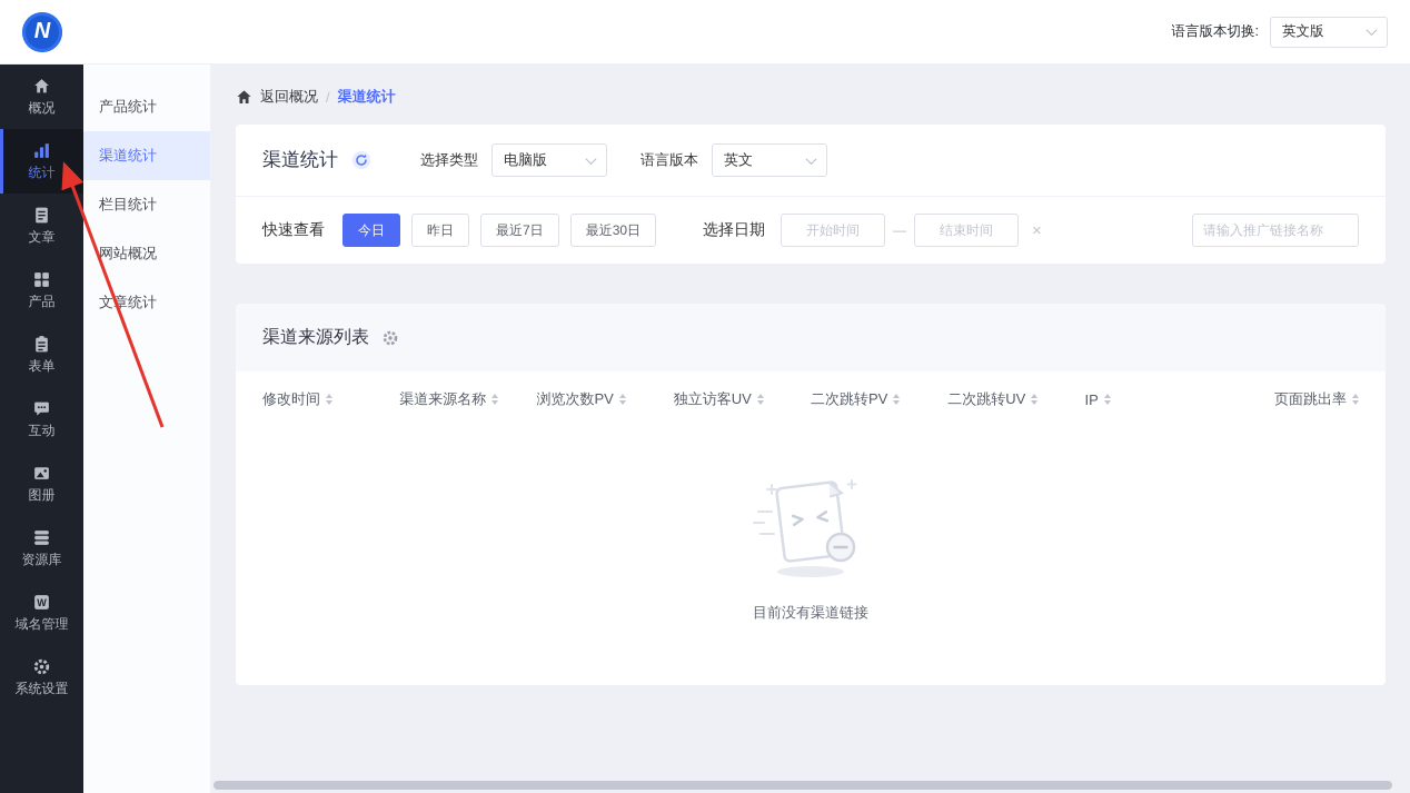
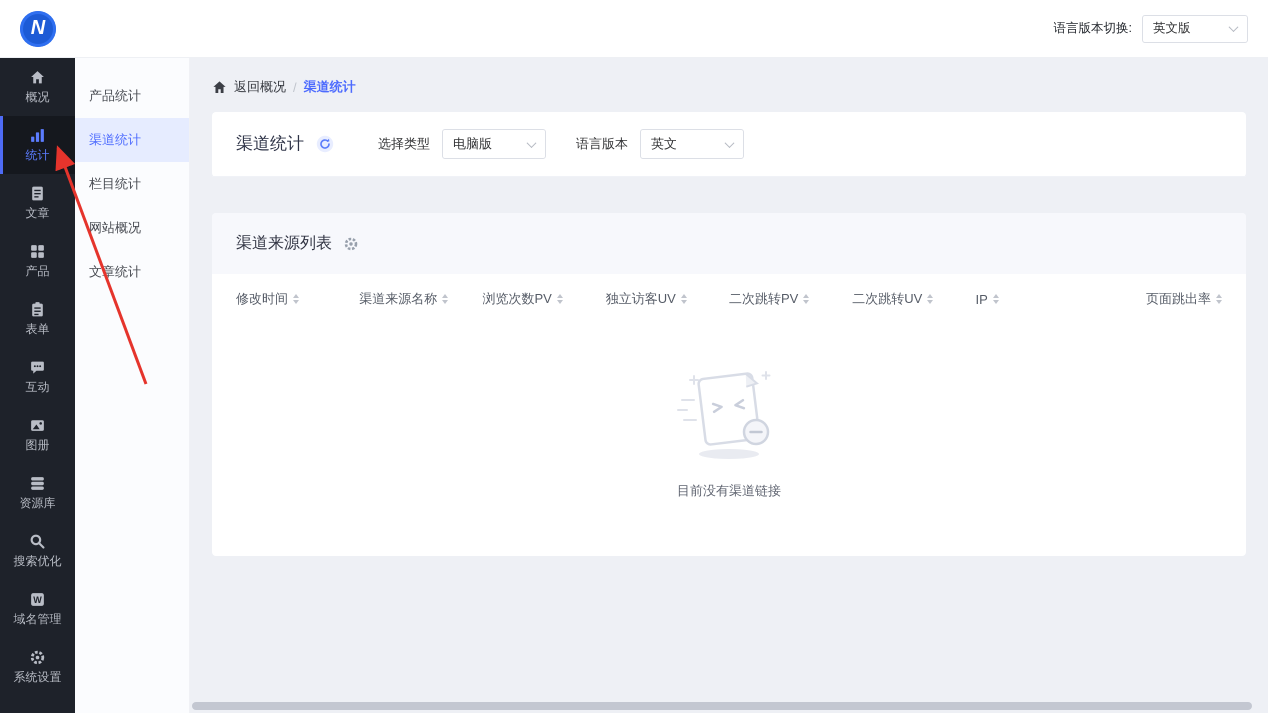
  N
  语言版本切换:
  英文版
  概况
  统计
  文章
  产品
  表单
  互动
  图册
  资源库
+ 搜索优化
  W
  域名管理
  系统设置
  产品统计
  渠道统计
  栏目统计
  网站概况
  文章统计
  返回概况
  /
  渠道统计
  渠道统计
  选择类型
  电脑版
  语言版本
  英文
- 快速查看
- 今日
- 昨日
- 最近7日
- 最近30日
- 选择日期
- 开始时间
- —
- 结束时间
- ×
- 请输入推广链接名称
  渠道来源列表
  修改时间
  渠道来源名称
  浏览次数PV
  独立访客UV
  二次跳转PV
  二次跳转UV
  IP
  页面跳出率
  目前没有渠道链接
